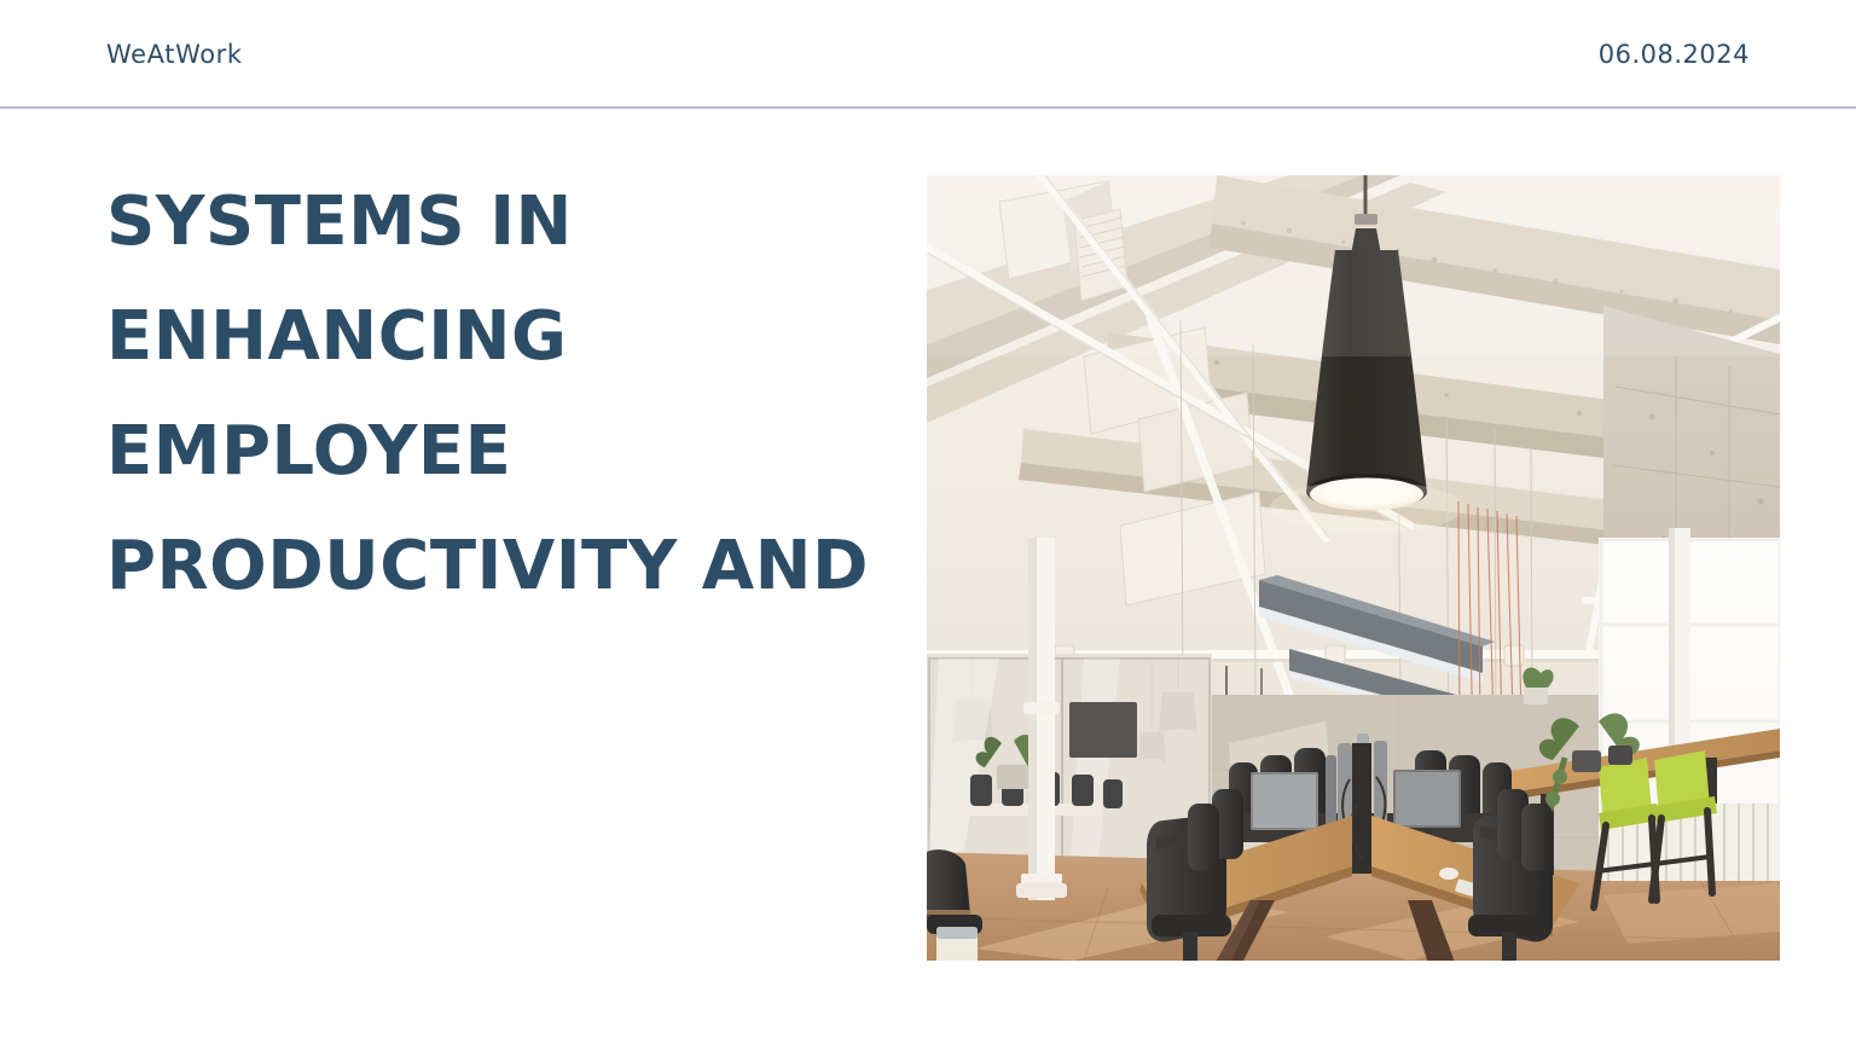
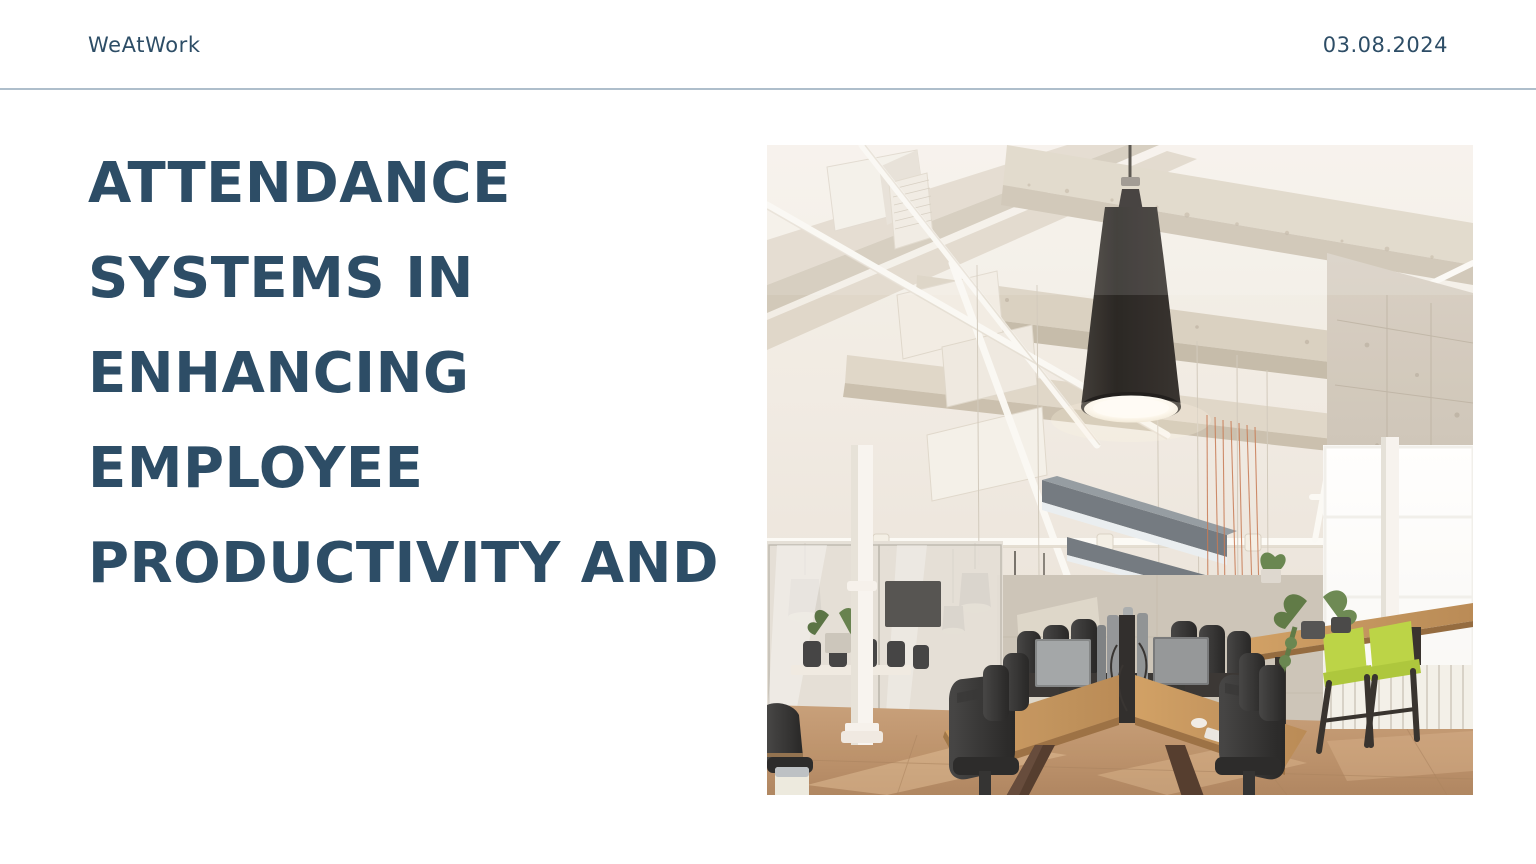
  WeAtWork
- 06.08.2024
+ 03.08.2024
+ ATTENDANCE
  SYSTEMS IN
  ENHANCING
  EMPLOYEE
  PRODUCTIVITY AND
